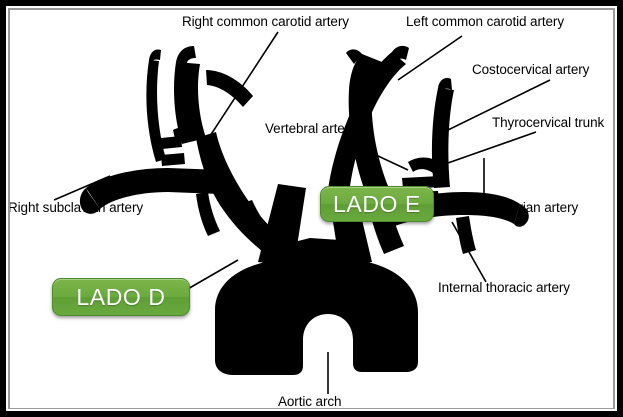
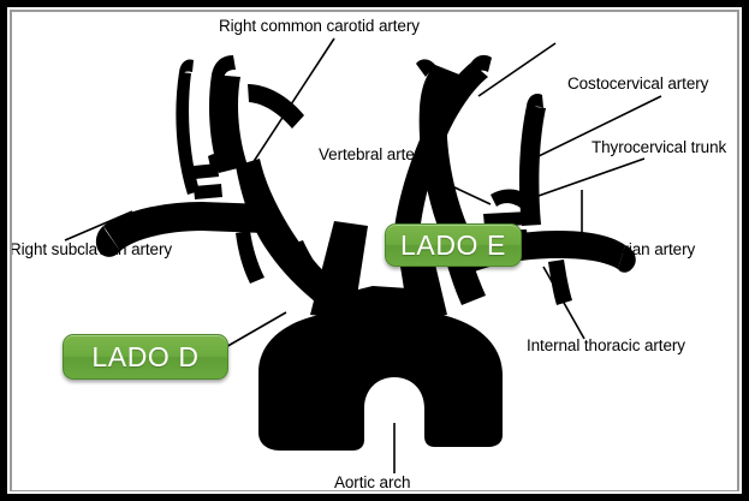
  Right common carotid artery
- Left common carotid artery
  Costocervical artery
  Thyrocervical trunk
  Vertebral artery
  Right subclavian artery
  Left subclavian artery
  Internal thoracic artery
  Aortic arch
  LADO D
  LADO E
